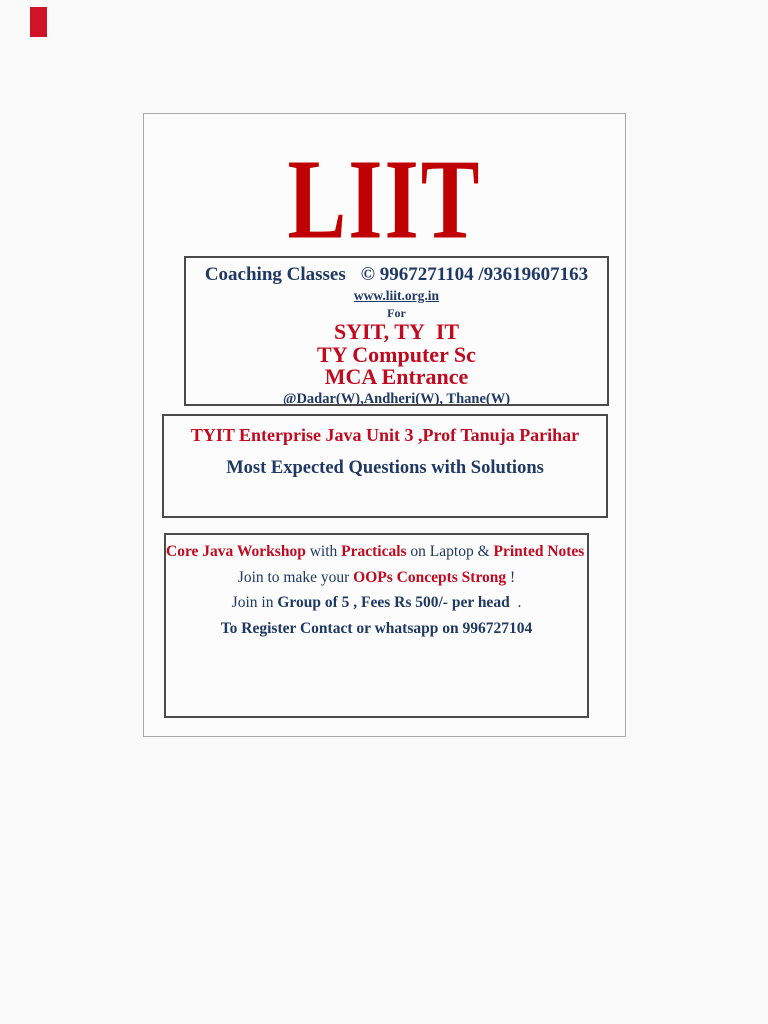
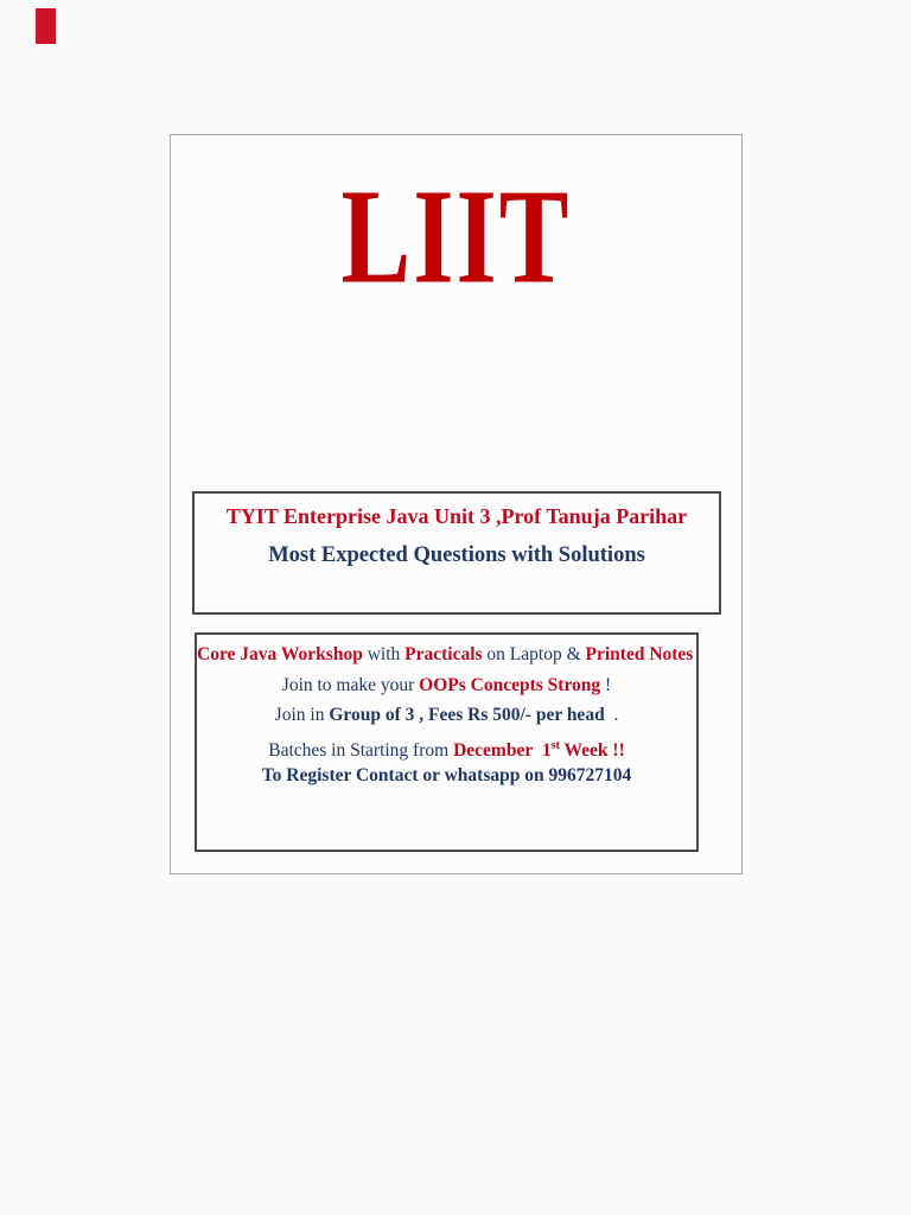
  LIIT
- Coaching Classes © 9967271104 /93619607163
- www.liit.org.in
- For
- SYIT, TY IT
- TY Computer Sc
- MCA Entrance
- @Dadar(W),Andheri(W), Thane(W)
  TYIT Enterprise Java Unit 3 ,Prof Tanuja Parihar
  Most Expected Questions with Solutions
  Core Java Workshop with Practicals on Laptop & Printed Notes
  Join to make your OOPs Concepts Strong !
- Join in Group of 5 , Fees Rs 500/- per head .
+ Join in Group of 3 , Fees Rs 500/- per head .
+ Batches in Starting from December 1st Week !!
  To Register Contact or whatsapp on 996727104
